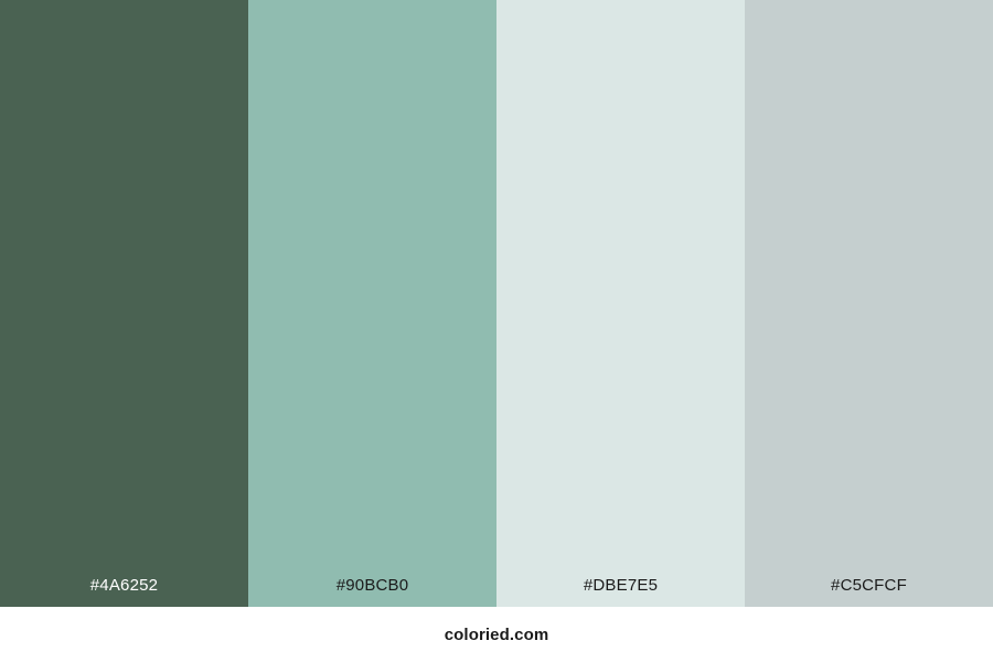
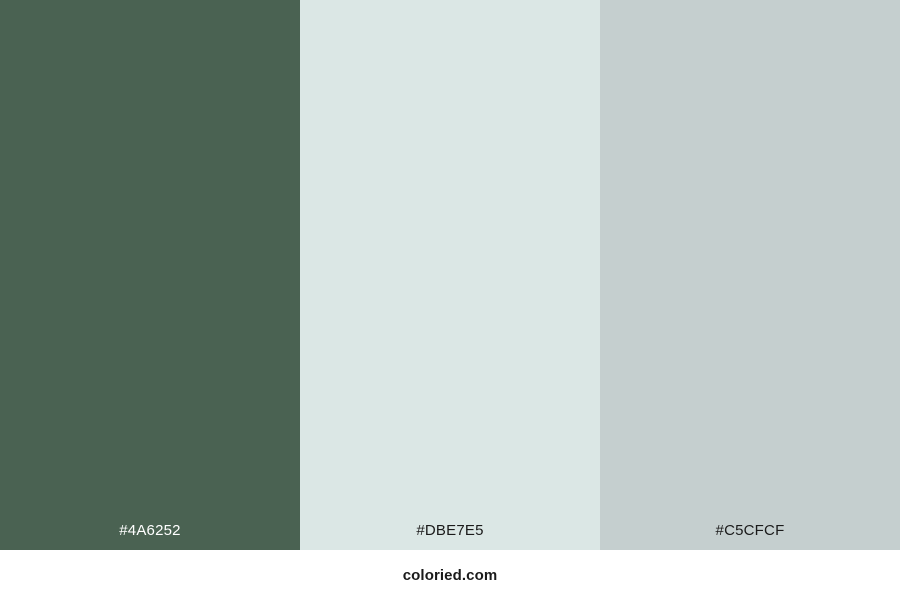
  #4A6252
- #90BCB0
  #DBE7E5
  #C5CFCF
  coloried.com
